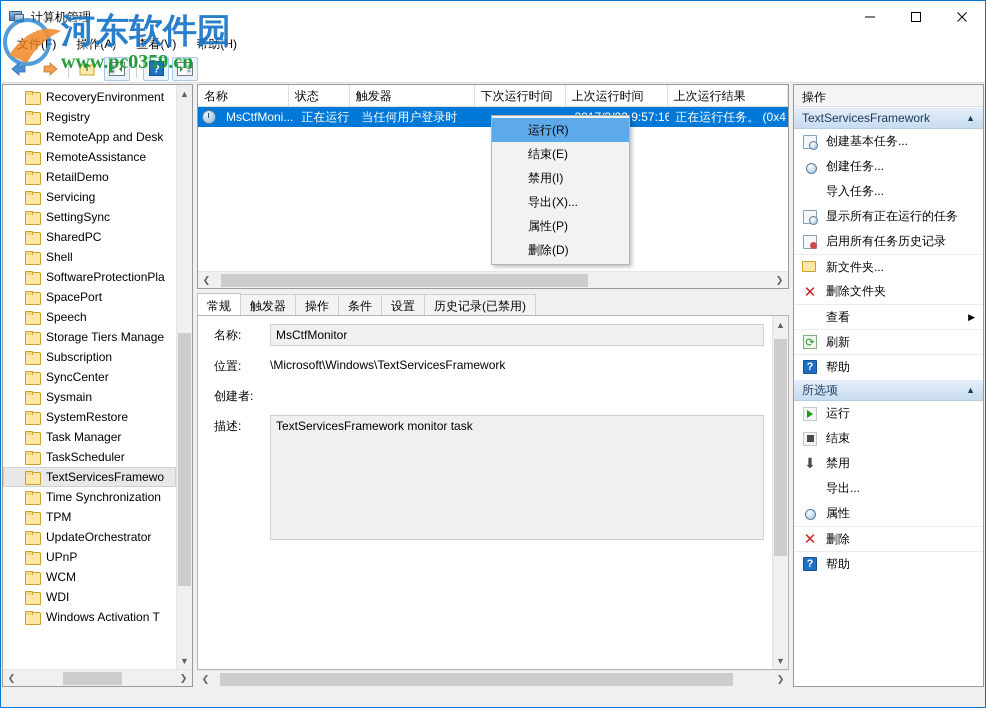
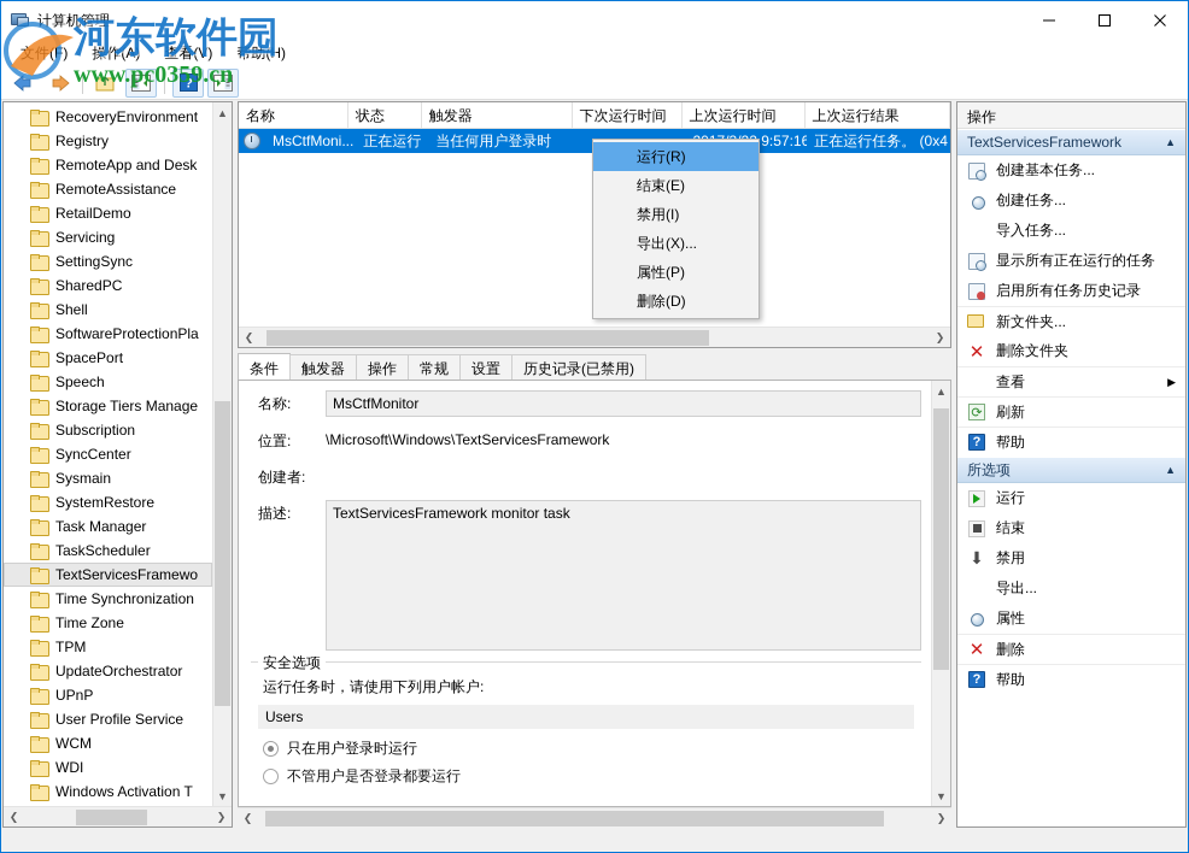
  计算机管理
  文件(F)
  操作(A)
  查看(V)
  帮助(H)
  ?
  RecoveryEnvironment
  Registry
  RemoteApp and Desk
  RemoteAssistance
  RetailDemo
  Servicing
  SettingSync
  SharedPC
  Shell
  SoftwareProtectionPla
  SpacePort
  Speech
  Storage Tiers Manage
  Subscription
  SyncCenter
  Sysmain
  SystemRestore
  Task Manager
  TaskScheduler
  TextServicesFramewo
  Time Synchronization
+ Time Zone
  TPM
  UpdateOrchestrator
  UPnP
+ User Profile Service
  WCM
  WDI
  Windows Activation T
  ▲
  ▼
  ❮
  ❯
  名称
  状态
  触发器
  下次运行时间
  上次运行时间
  上次运行结果
  MsCtfMoni...
  正在运行
  当任何用户登录时
  正在运行任务。 (0x4
  运行(R)
  结束(E)
  禁用(I)
  导出(X)...
  属性(P)
  删除(D)
  ❮
  ❯
- 常规
+ 条件
  触发器
  操作
- 条件
+ 常规
  设置
  历史记录(已禁用)
  名称:
  MsCtfMonitor
  位置:
  \Microsoft\Windows\TextServicesFramework
  创建者:
  描述:
  TextServicesFramework monitor task
+ 安全选项
+ 运行任务时，请使用下列用户帐户:
+ Users
+ 只在用户登录时运行
+ 不管用户是否登录都要运行
  ▲
  ▼
  ❮
  ❯
  操作
  TextServicesFramework
  ▲
  创建基本任务...
  创建任务...
  导入任务...
  显示所有正在运行的任务
  启用所有任务历史记录
  新文件夹...
  ✕
  删除文件夹
  查看
  ▶
  ⟳
  刷新
  ?
  帮助
  所选项
  ▲
  运行
  结束
  ⬇
  禁用
  导出...
  属性
  ✕
  删除
  ?
  帮助
  河东软件园
  www.pc0359.cn
